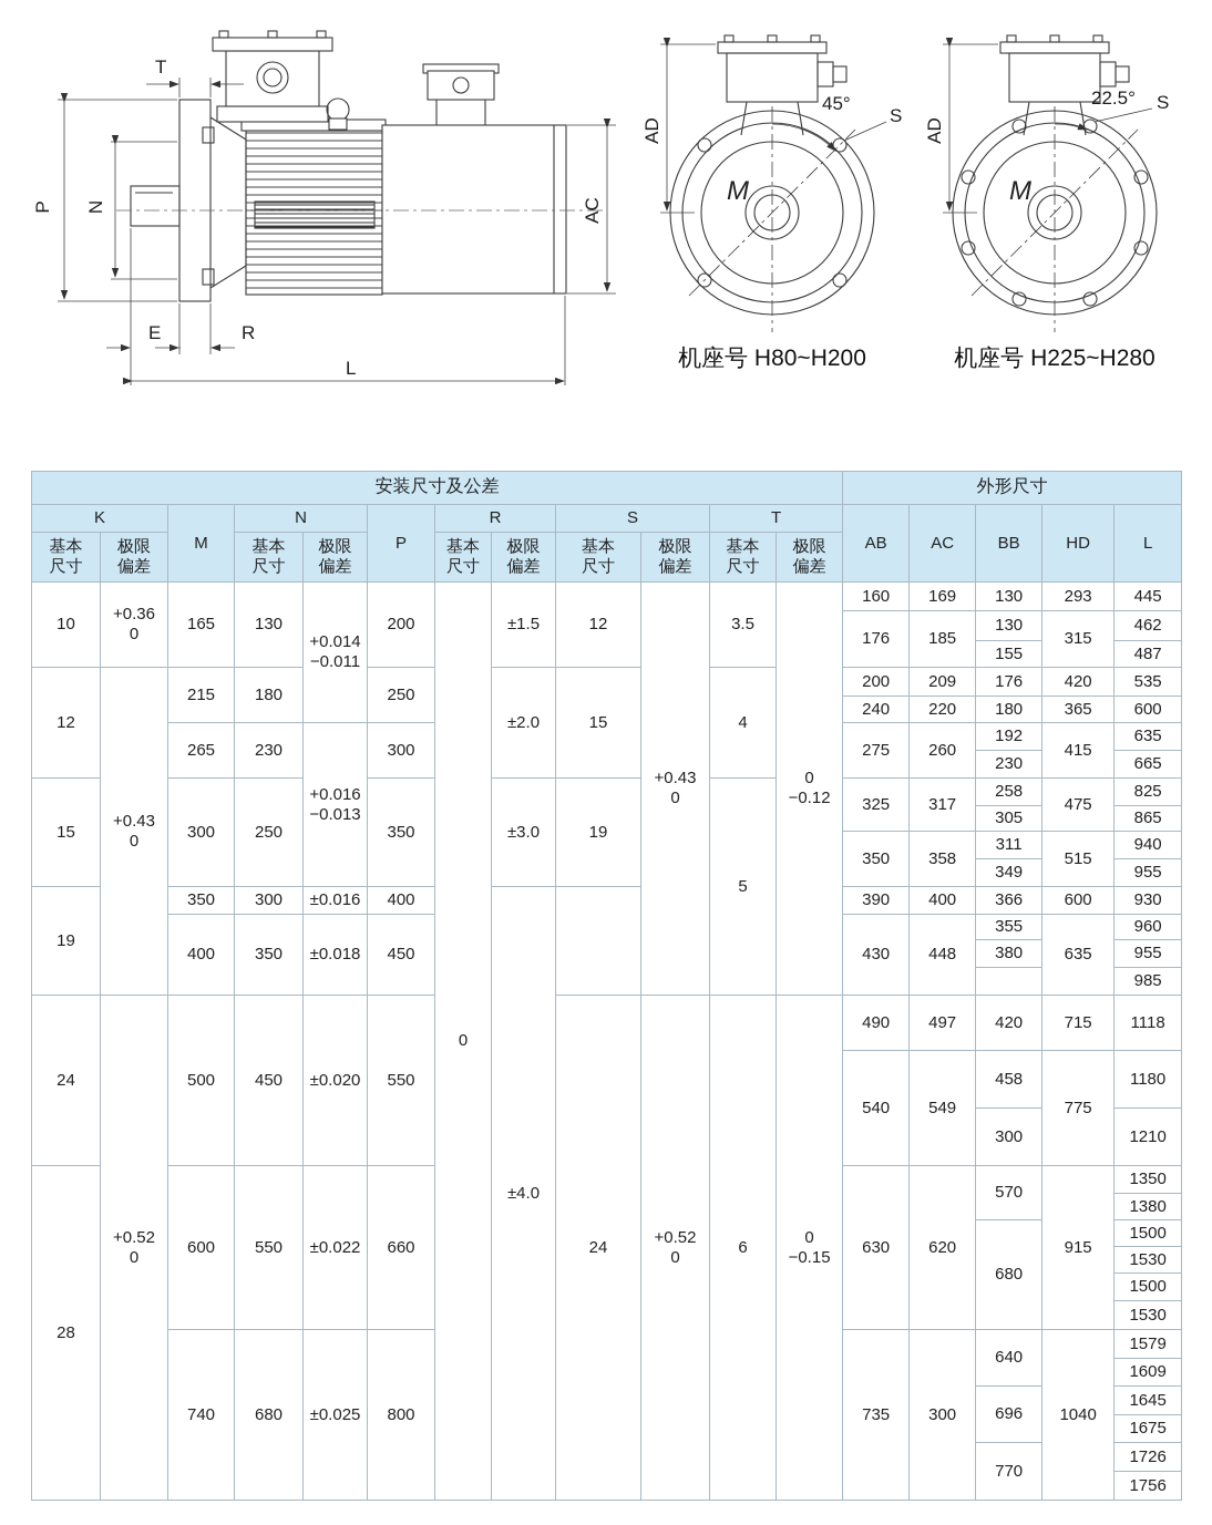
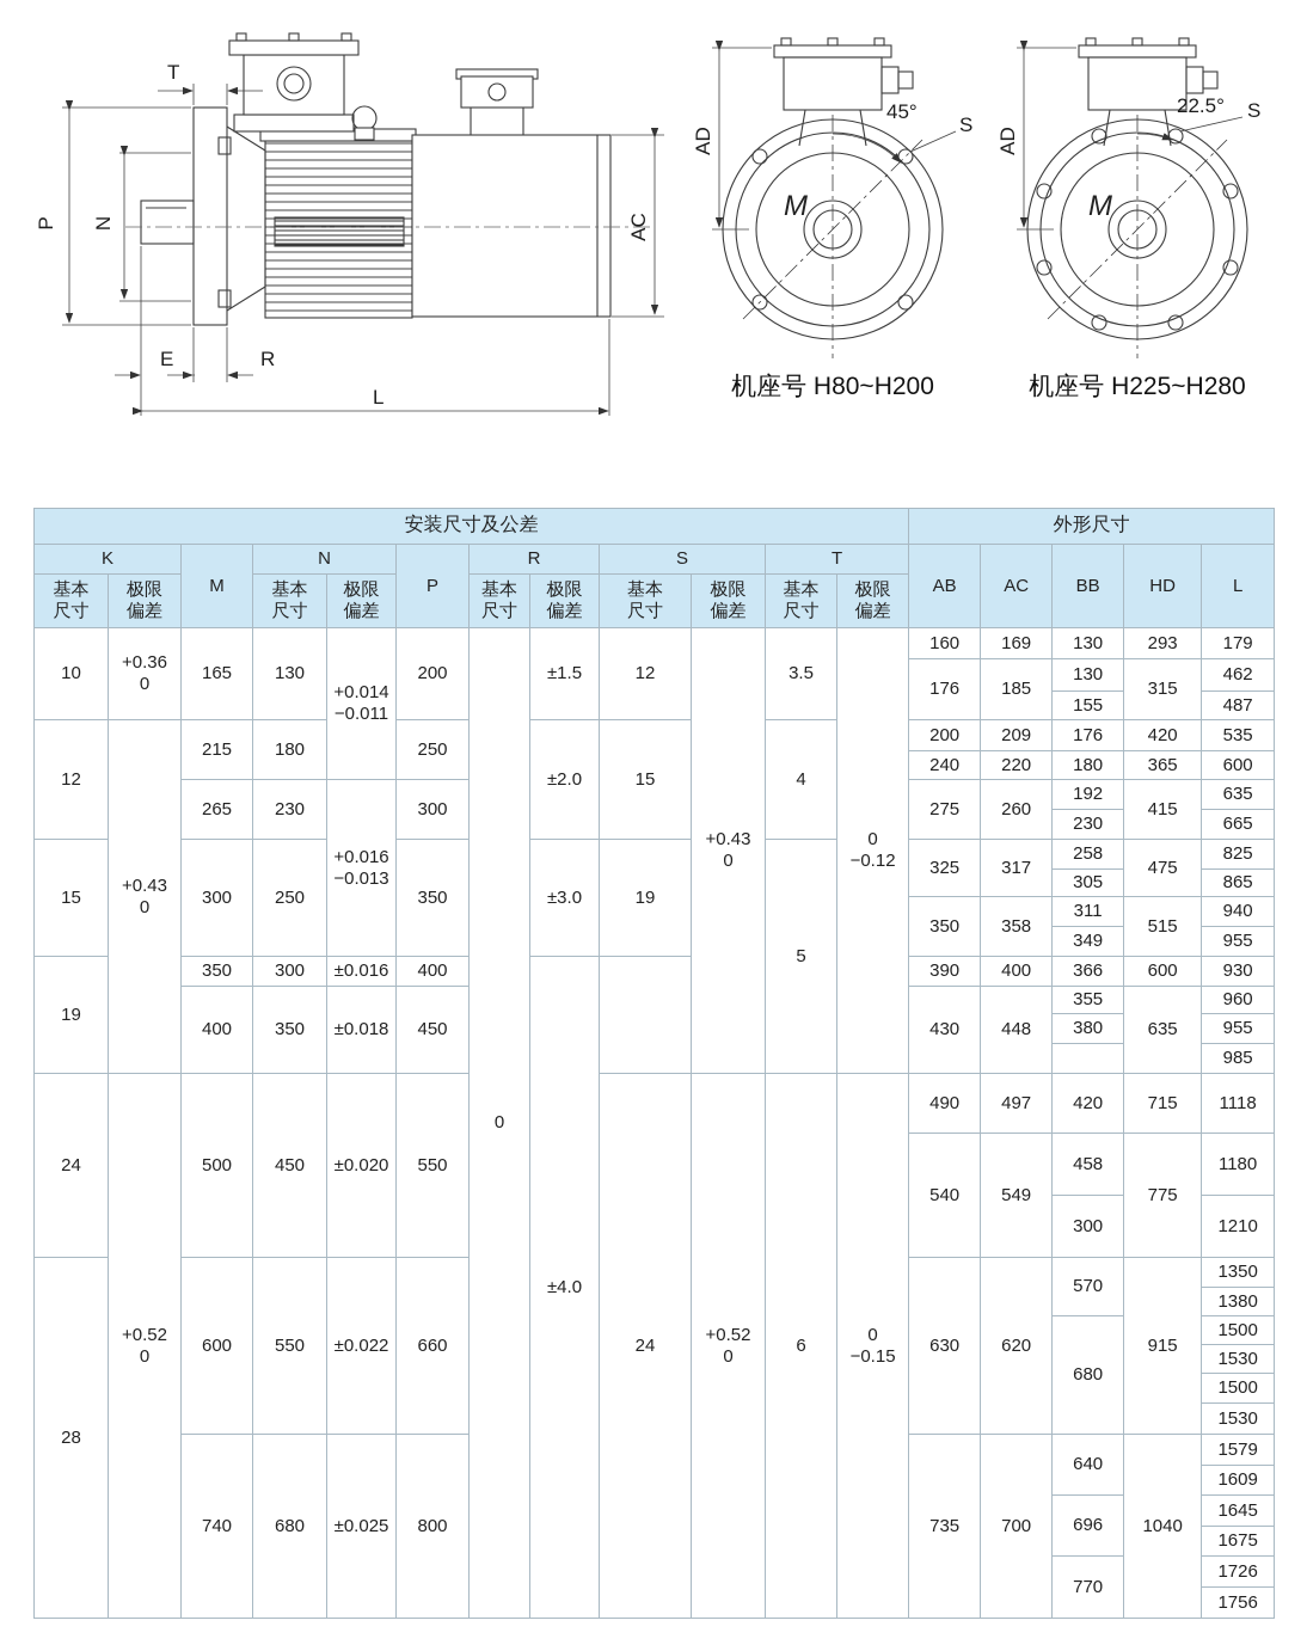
  T
  E
  R
  L
  45°
  S
  M
  机座号 H80~H200
  22.5°
  S
  M
  机座号 H225~H280
  安装尺寸及公差	外形尺寸
  K	M	N	P	R	S	T	AB	AC	BB	HD	L
  基本尺寸	极限偏差	基本尺寸	极限偏差	基本尺寸	极限偏差	基本尺寸	极限偏差	基本尺寸	极限偏差
- 10	+0.360	165	130	+0.014−0.011	200	0	±1.5	12	+0.430	3.5	0−0.12	160	169	130	293	445
+ 10	+0.360	165	130	+0.014−0.011	200	0	±1.5	12	+0.430	3.5	0−0.12	160	169	130	293	179
  176	185	130	315	462
  155	487
  12	+0.430	215	180	250	±2.0	15	4	200	209	176	420	535
  240	220	180	365	600
  265	230	+0.016−0.013	300	275	260	192	415	635
  230	665
  15	300	250	350	±3.0	19	5	325	317	258	475	825
  305	865
  350	358	311	515	940
  349	955
  19	350	300	±0.016	400	±4.0		390	400	366	600	930
  400	350	±0.018	450	430	448	355	635	960
  380	955
  	985
  24	+0.520	500	450	±0.020	550	24	+0.520	6	0−0.15	490	497	420	715	1118
  540	549	458	775	1180
  300	1210
  28	600	550	±0.022	660	630	620	570	915	1350
  1380
  680	1500
  1530
  1500
  1530
- 740	680	±0.025	800	735	300	640	1040	1579
+ 740	680	±0.025	800	735	700	640	1040	1579
  1609
  696	1645
  1675
  770	1726
  1756
